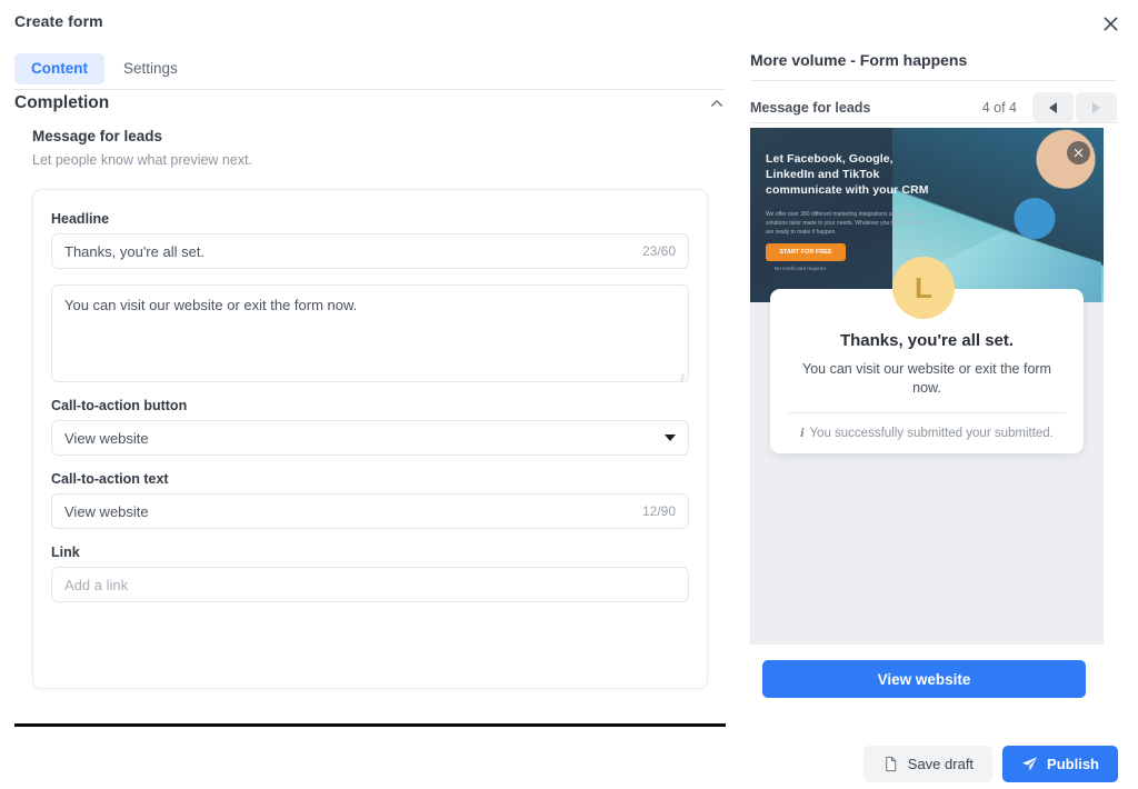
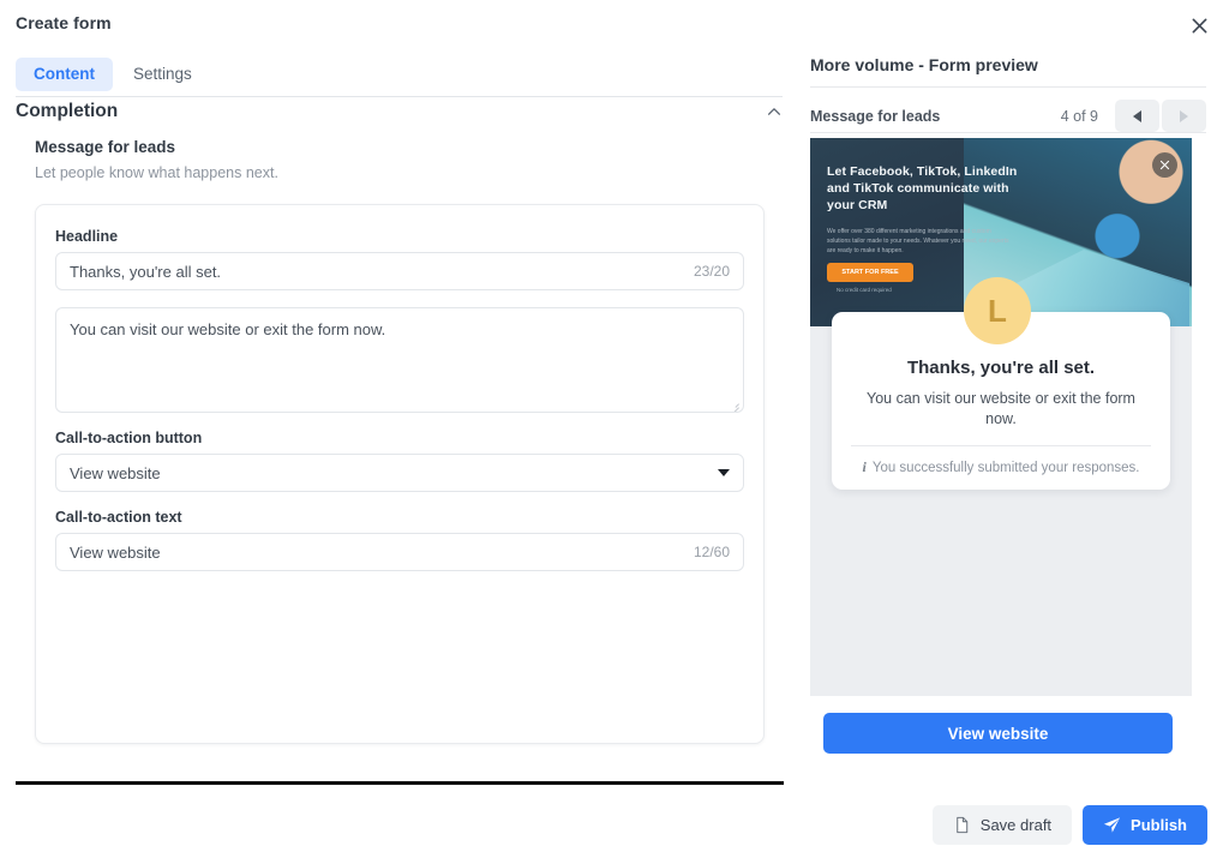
  Create form
  Content
  Settings
  Completion
  Message for leads
- Let people know what preview next.
+ Let people know what happens next.
  Headline
  Thanks, you're all set.
- 23/60
+ 23/20
  You can visit our website or exit the form now.
  Call-to-action button
  View website
  Call-to-action text
  View website
- 12/90
+ 12/60
- Link
- Add a link
- More volume - Form happens
+ More volume - Form preview
  Message for leads
- 4 of 4
+ 4 of 9
- Let Facebook, Google, LinkedIn and TikTok communicate with your CRM
+ Let Facebook, TikTok, LinkedIn and TikTok communicate with your CRM
  L
  Thanks, you're all set.
  You can visit our website or exit the form now.
  i
- You successfully submitted your submitted.
+ You successfully submitted your responses.
  View website
  Save draft
  Publish
